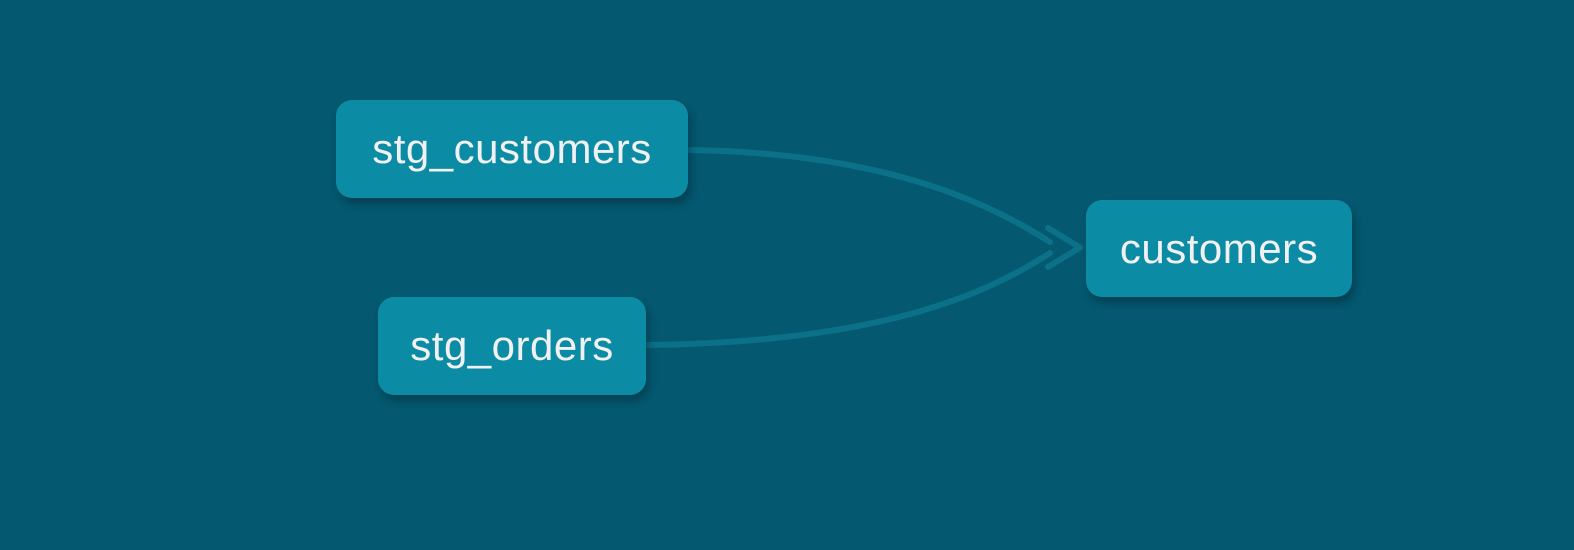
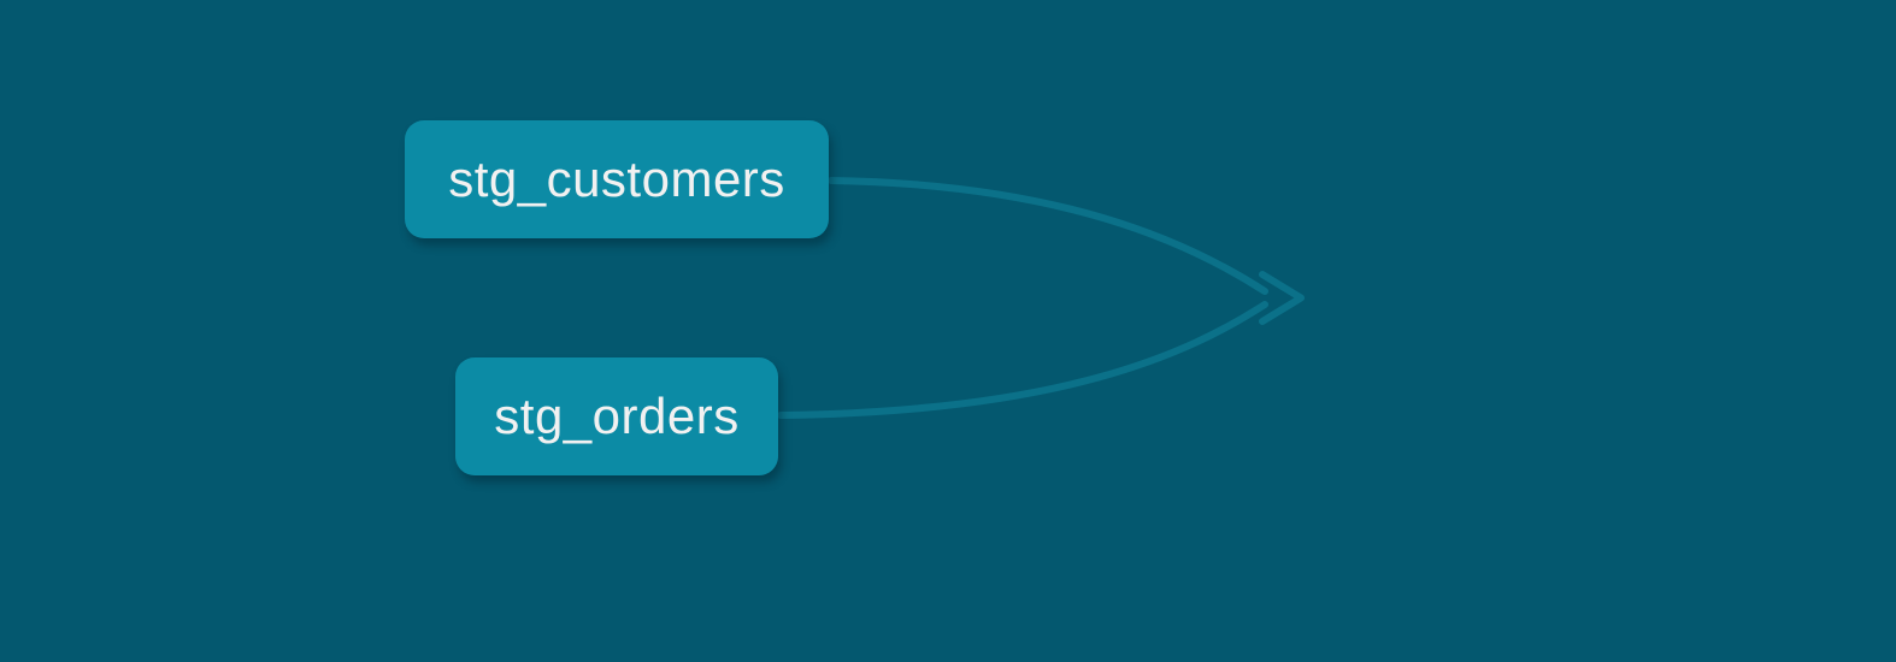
  stg_customers
  stg_orders
- customers
